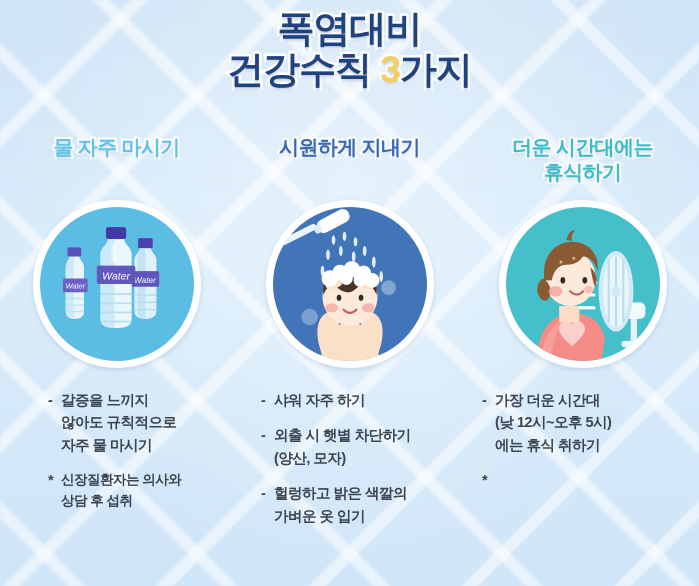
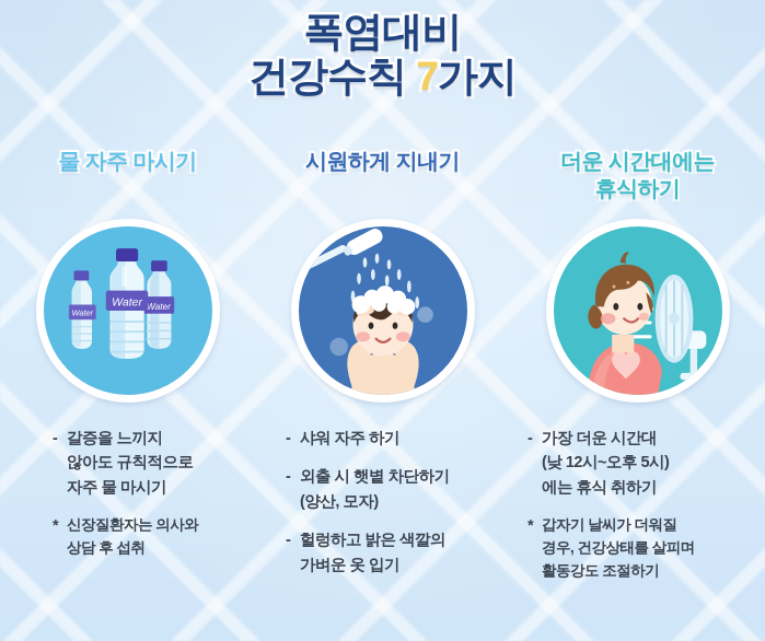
  폭염대비
- 건강수칙 3가지
+ 건강수칙 7가지
  물 자주 마시기
  Water
  Water
  Water
  -
  갈증을 느끼지
  않아도 규칙적으로
  자주 물 마시기
  *
  신장질환자는 의사와
  상담 후 섭취
  시원하게 지내기
  -
  샤워 자주 하기
  -
  외출 시 햇볕 차단하기
  (양산, 모자)
  -
  헐렁하고 밝은 색깔의
  가벼운 옷 입기
  더운 시간대에는
  휴식하기
  -
  가장 더운 시간대
  (낮 12시~오후 5시)
  에는 휴식 취하기
  *
+ 갑자기 날씨가 더워질
+ 경우, 건강상태를 살피며
+ 활동강도 조절하기
